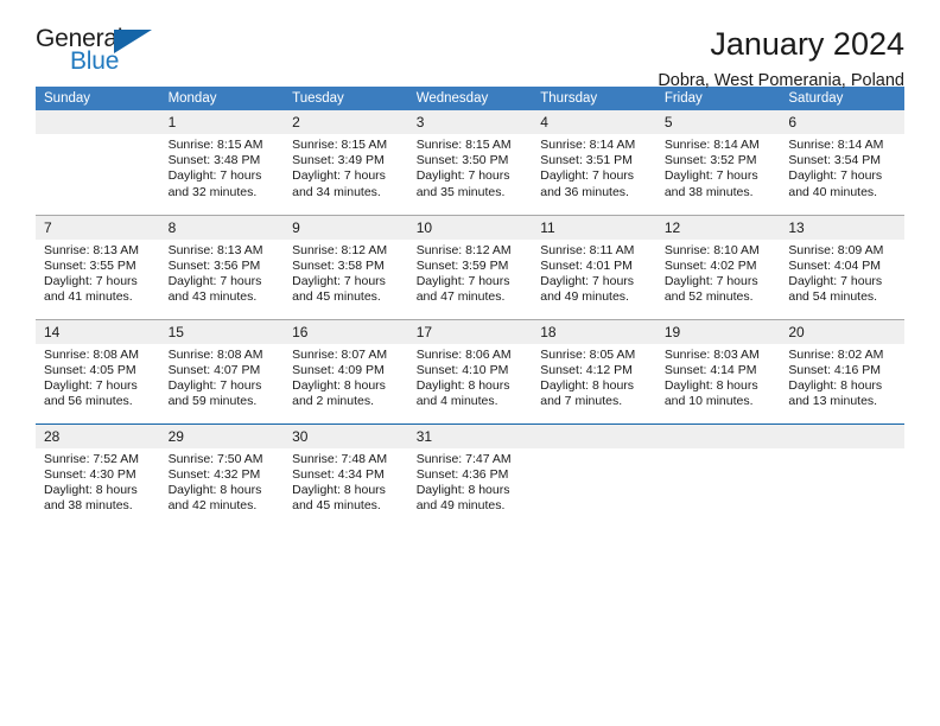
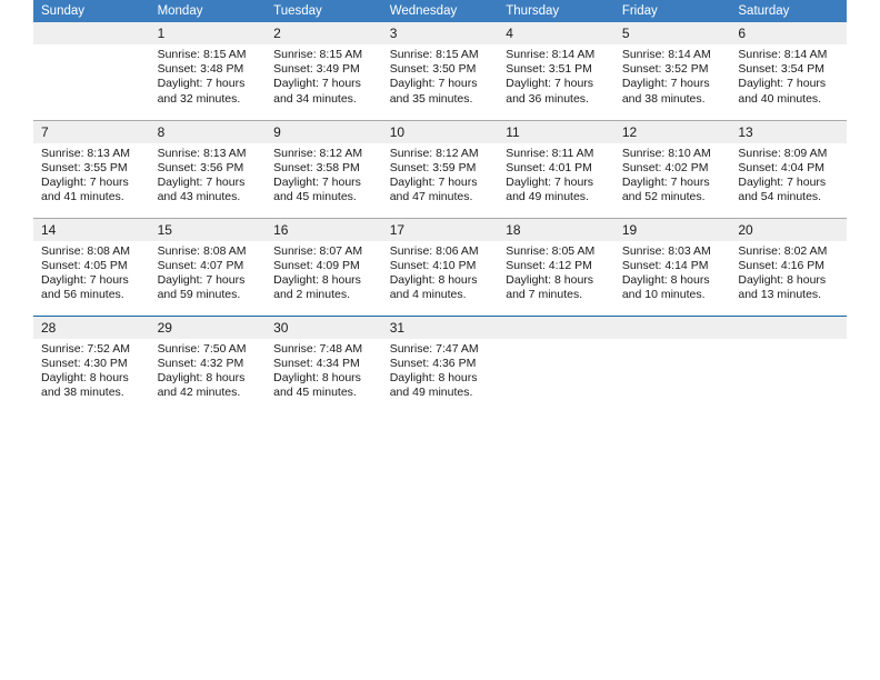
- General
- Blue
- January 2024
- Dobra, West Pomerania, Poland
  Sunday	Monday	Tuesday	Wednesday	Thursday	Friday	Saturday
  	1 Sunrise: 8:15 AM Sunset: 3:48 PM Daylight: 7 hours and 32 minutes.	2 Sunrise: 8:15 AM Sunset: 3:49 PM Daylight: 7 hours and 34 minutes.	3 Sunrise: 8:15 AM Sunset: 3:50 PM Daylight: 7 hours and 35 minutes.	4 Sunrise: 8:14 AM Sunset: 3:51 PM Daylight: 7 hours and 36 minutes.	5 Sunrise: 8:14 AM Sunset: 3:52 PM Daylight: 7 hours and 38 minutes.	6 Sunrise: 8:14 AM Sunset: 3:54 PM Daylight: 7 hours and 40 minutes.
  7 Sunrise: 8:13 AM Sunset: 3:55 PM Daylight: 7 hours and 41 minutes.	8 Sunrise: 8:13 AM Sunset: 3:56 PM Daylight: 7 hours and 43 minutes.	9 Sunrise: 8:12 AM Sunset: 3:58 PM Daylight: 7 hours and 45 minutes.	10 Sunrise: 8:12 AM Sunset: 3:59 PM Daylight: 7 hours and 47 minutes.	11 Sunrise: 8:11 AM Sunset: 4:01 PM Daylight: 7 hours and 49 minutes.	12 Sunrise: 8:10 AM Sunset: 4:02 PM Daylight: 7 hours and 52 minutes.	13 Sunrise: 8:09 AM Sunset: 4:04 PM Daylight: 7 hours and 54 minutes.
  14 Sunrise: 8:08 AM Sunset: 4:05 PM Daylight: 7 hours and 56 minutes.	15 Sunrise: 8:08 AM Sunset: 4:07 PM Daylight: 7 hours and 59 minutes.	16 Sunrise: 8:07 AM Sunset: 4:09 PM Daylight: 8 hours and 2 minutes.	17 Sunrise: 8:06 AM Sunset: 4:10 PM Daylight: 8 hours and 4 minutes.	18 Sunrise: 8:05 AM Sunset: 4:12 PM Daylight: 8 hours and 7 minutes.	19 Sunrise: 8:03 AM Sunset: 4:14 PM Daylight: 8 hours and 10 minutes.	20 Sunrise: 8:02 AM Sunset: 4:16 PM Daylight: 8 hours and 13 minutes.
  28 Sunrise: 7:52 AM Sunset: 4:30 PM Daylight: 8 hours and 38 minutes.	29 Sunrise: 7:50 AM Sunset: 4:32 PM Daylight: 8 hours and 42 minutes.	30 Sunrise: 7:48 AM Sunset: 4:34 PM Daylight: 8 hours and 45 minutes.	31 Sunrise: 7:47 AM Sunset: 4:36 PM Daylight: 8 hours and 49 minutes.
